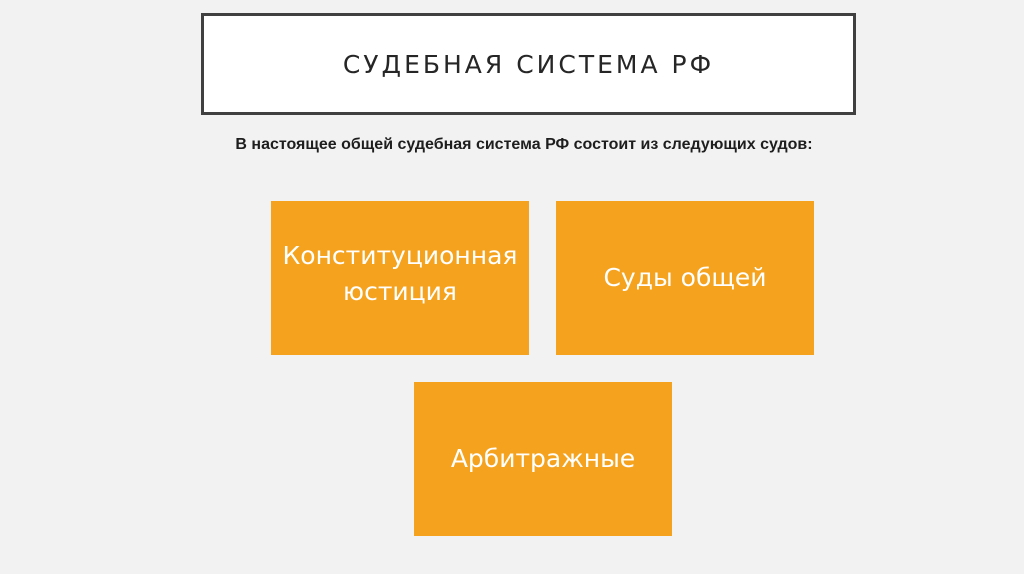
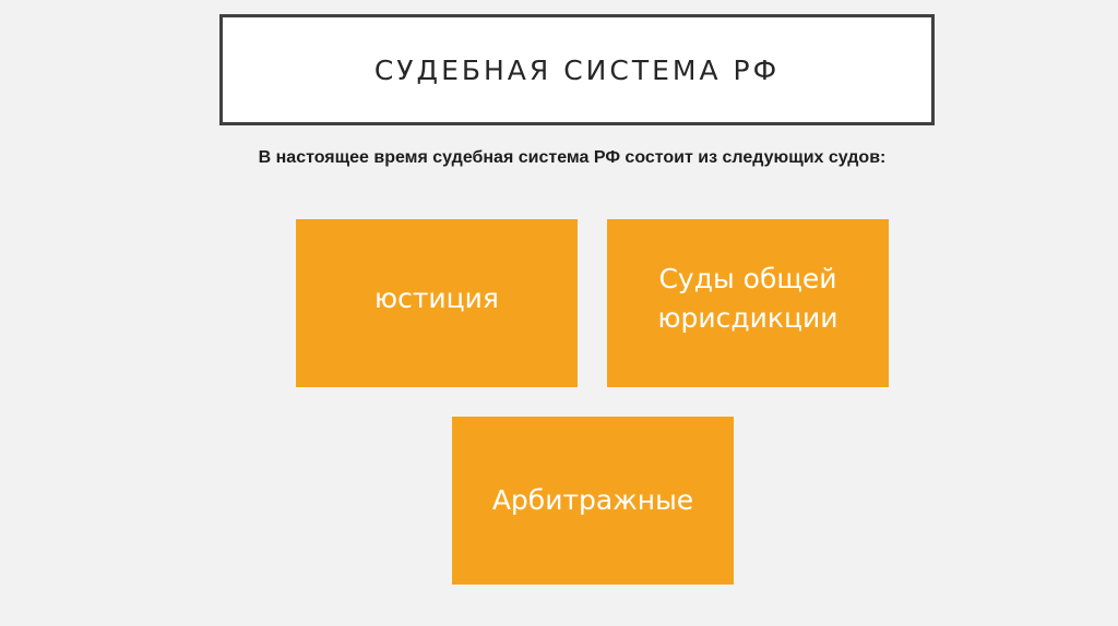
  СУДЕБНАЯ СИСТЕМА РФ
- В настоящее общей судебная система РФ состоит из следующих судов:
+ В настоящее время судебная система РФ состоит из следующих судов:
- Конституционная
  юстиция
  Суды общей
+ юрисдикции
  Арбитражные
